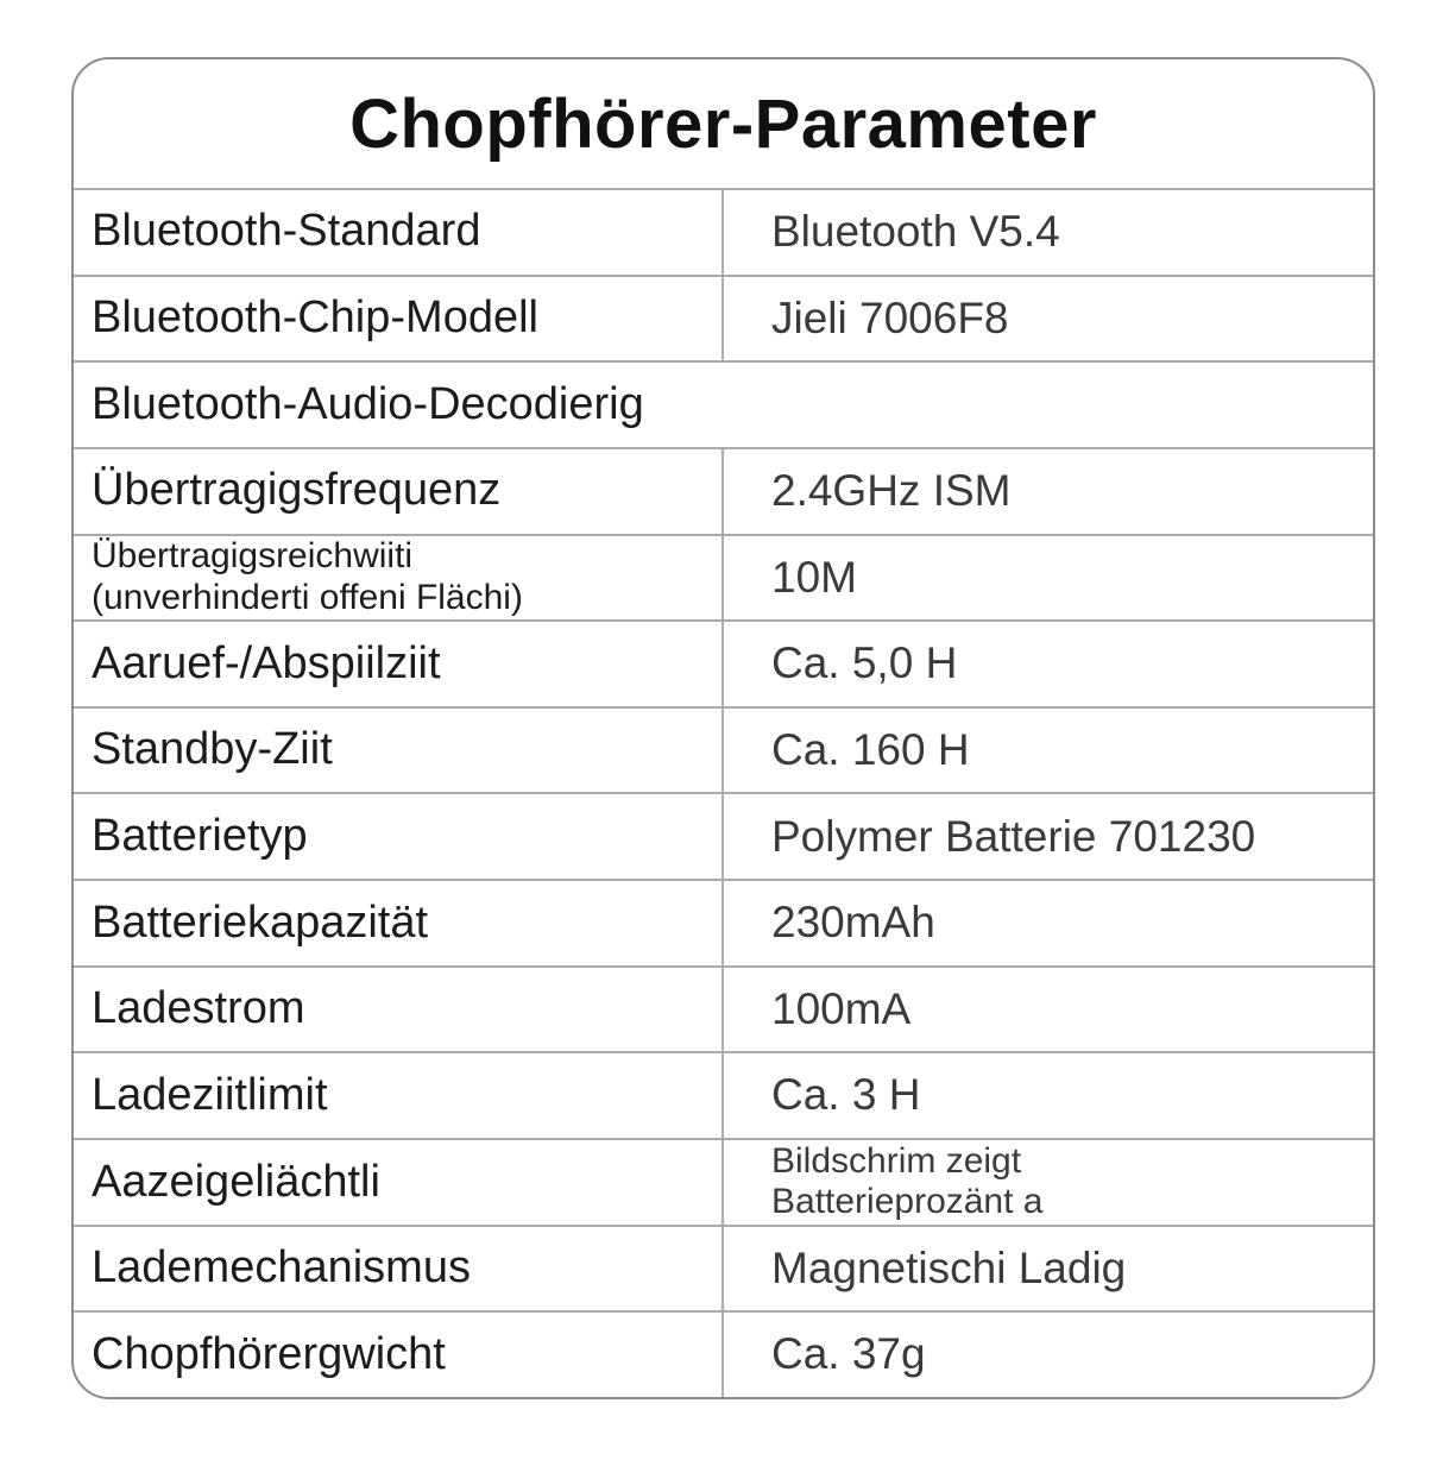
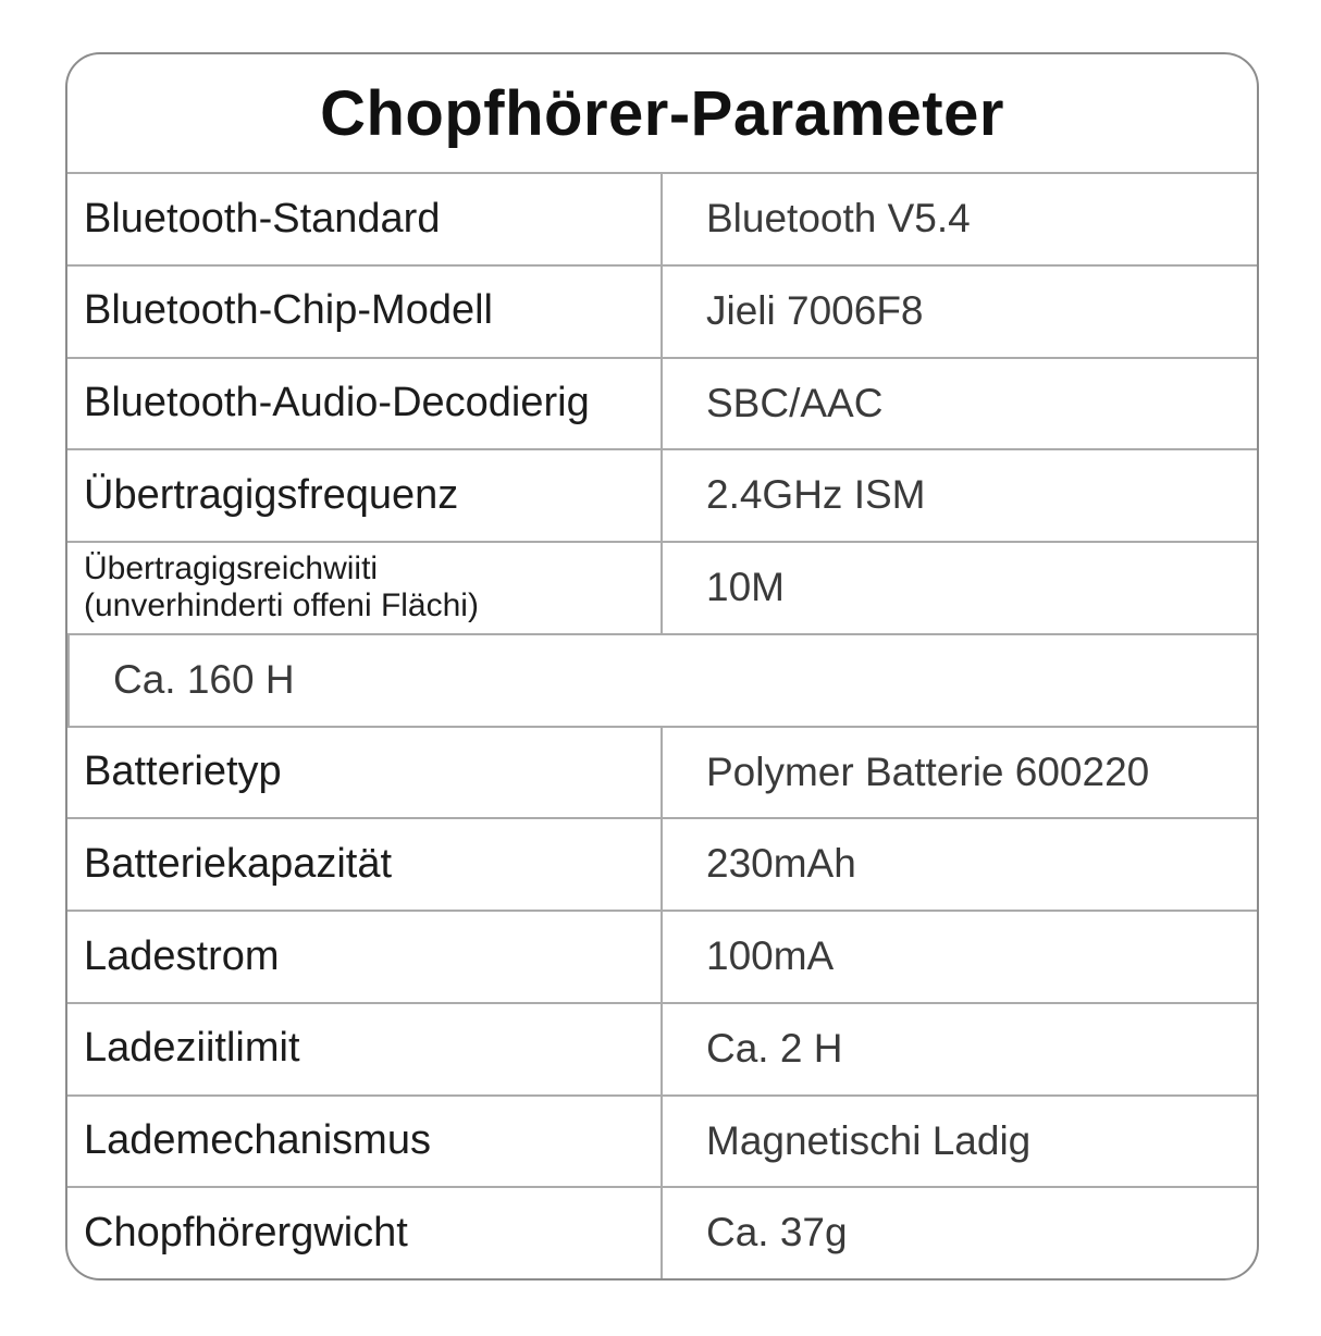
  Chopfhörer-Parameter
  Bluetooth-Standard
  Bluetooth V5.4
  Bluetooth-Chip-Modell
  Jieli 7006F8
  Bluetooth-Audio-Decodierig
+ SBC/AAC
  Übertragigsfrequenz
  2.4GHz ISM
  Übertragigsreichwiiti
  (unverhinderti offeni Flächi)
  10M
- Aaruef-/Abspiilziit
- Ca. 5,0 H
- Standby-Ziit
  Ca. 160 H
  Batterietyp
- Polymer Batterie 701230
+ Polymer Batterie 600220
  Batteriekapazität
  230mAh
  Ladestrom
  100mA
  Ladeziitlimit
- Ca. 3 H
+ Ca. 2 H
- Aazeigeliächtli
- Bildschrim zeigt
- Batterieprozänt a
  Lademechanismus
  Magnetischi Ladig
  Chopfhörergwicht
  Ca. 37g
